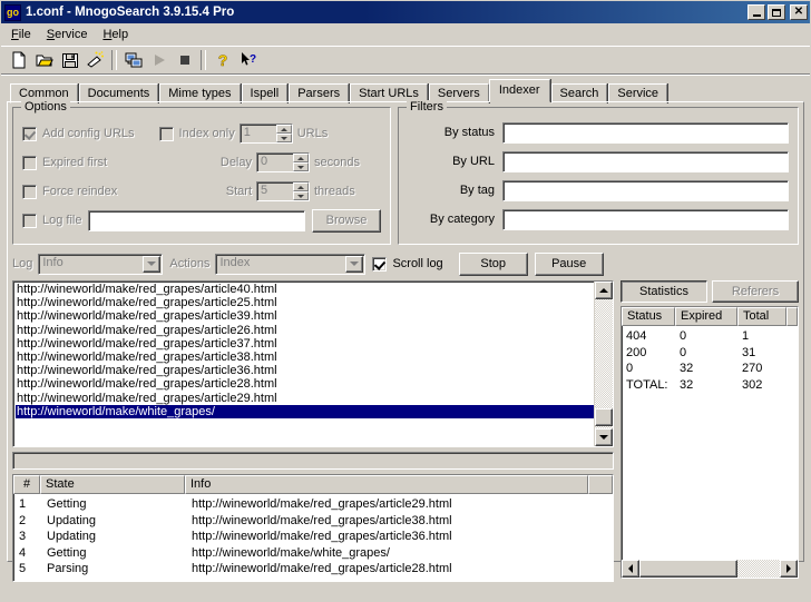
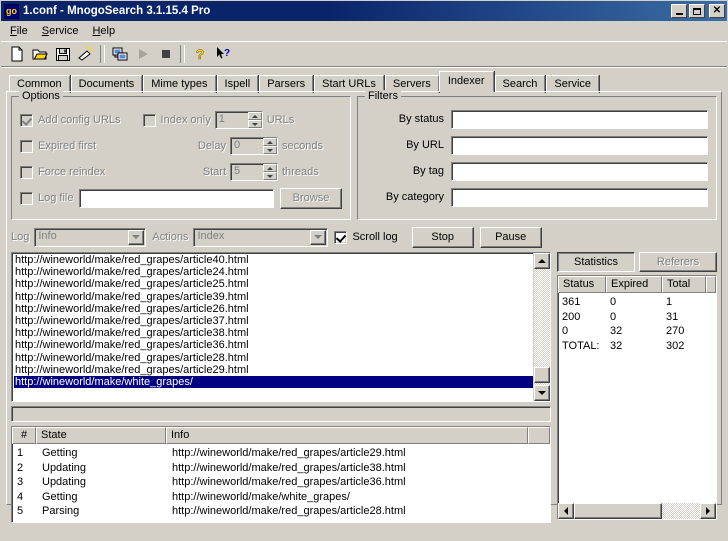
  go
- 1.conf - MnogoSearch 3.9.15.4 Pro
+ 1.conf - MnogoSearch 3.1.15.4 Pro
  ✕
  File
  Service
  Help
  ?
  ?
  Common
  Documents
  Mime types
  Ispell
  Parsers
  Start URLs
  Servers
  Indexer
  Search
  Service
  Options
  Add config URLs
  Index only
  1
  URLs
  Expired first
  Delay
  0
  seconds
  Force reindex
  Start
  5
  threads
  Log file
  Browse
  Filters
  By status
  By URL
  By tag
  By category
  Log
  Info
  Actions
  Index
  Scroll log
  Stop
  Pause
  http://wineworld/make/red_grapes/article40.html
+ http://wineworld/make/red_grapes/article24.html
  http://wineworld/make/red_grapes/article25.html
  http://wineworld/make/red_grapes/article39.html
  http://wineworld/make/red_grapes/article26.html
  http://wineworld/make/red_grapes/article37.html
  http://wineworld/make/red_grapes/article38.html
  http://wineworld/make/red_grapes/article36.html
  http://wineworld/make/red_grapes/article28.html
  http://wineworld/make/red_grapes/article29.html
  http://wineworld/make/white_grapes/
  #
  State
  Info
  1
  Getting
  http://wineworld/make/red_grapes/article29.html
  2
  Updating
  http://wineworld/make/red_grapes/article38.html
  3
  Updating
  http://wineworld/make/red_grapes/article36.html
  4
  Getting
  http://wineworld/make/white_grapes/
  5
  Parsing
  http://wineworld/make/red_grapes/article28.html
  Statistics
  Referers
  Status
  Expired
  Total
- 404
+ 361
  0
  1
  200
  0
  31
  0
  32
  270
  TOTAL:
  32
  302
